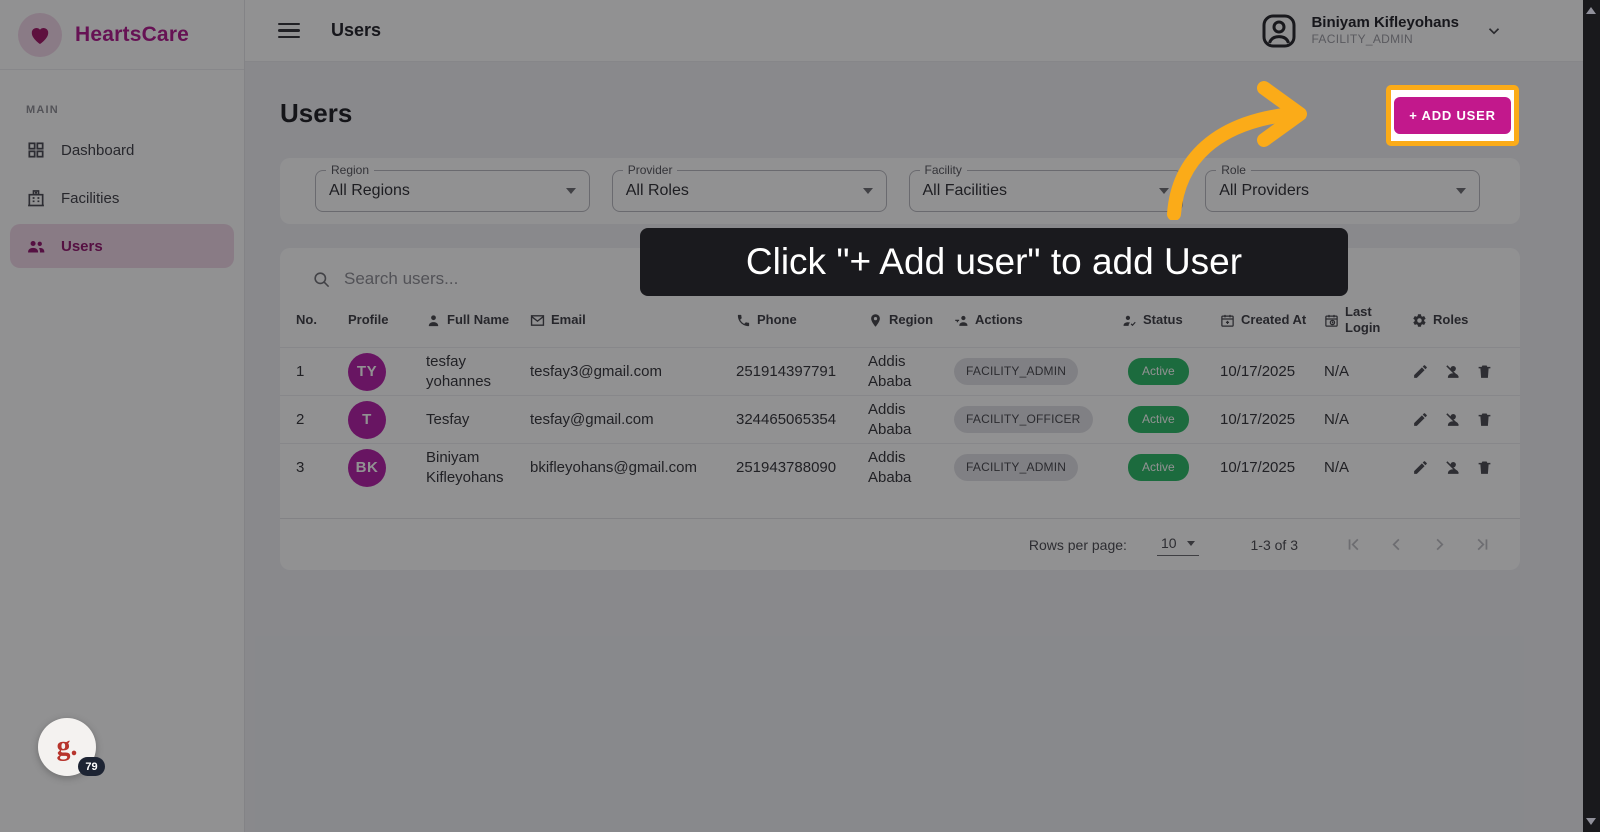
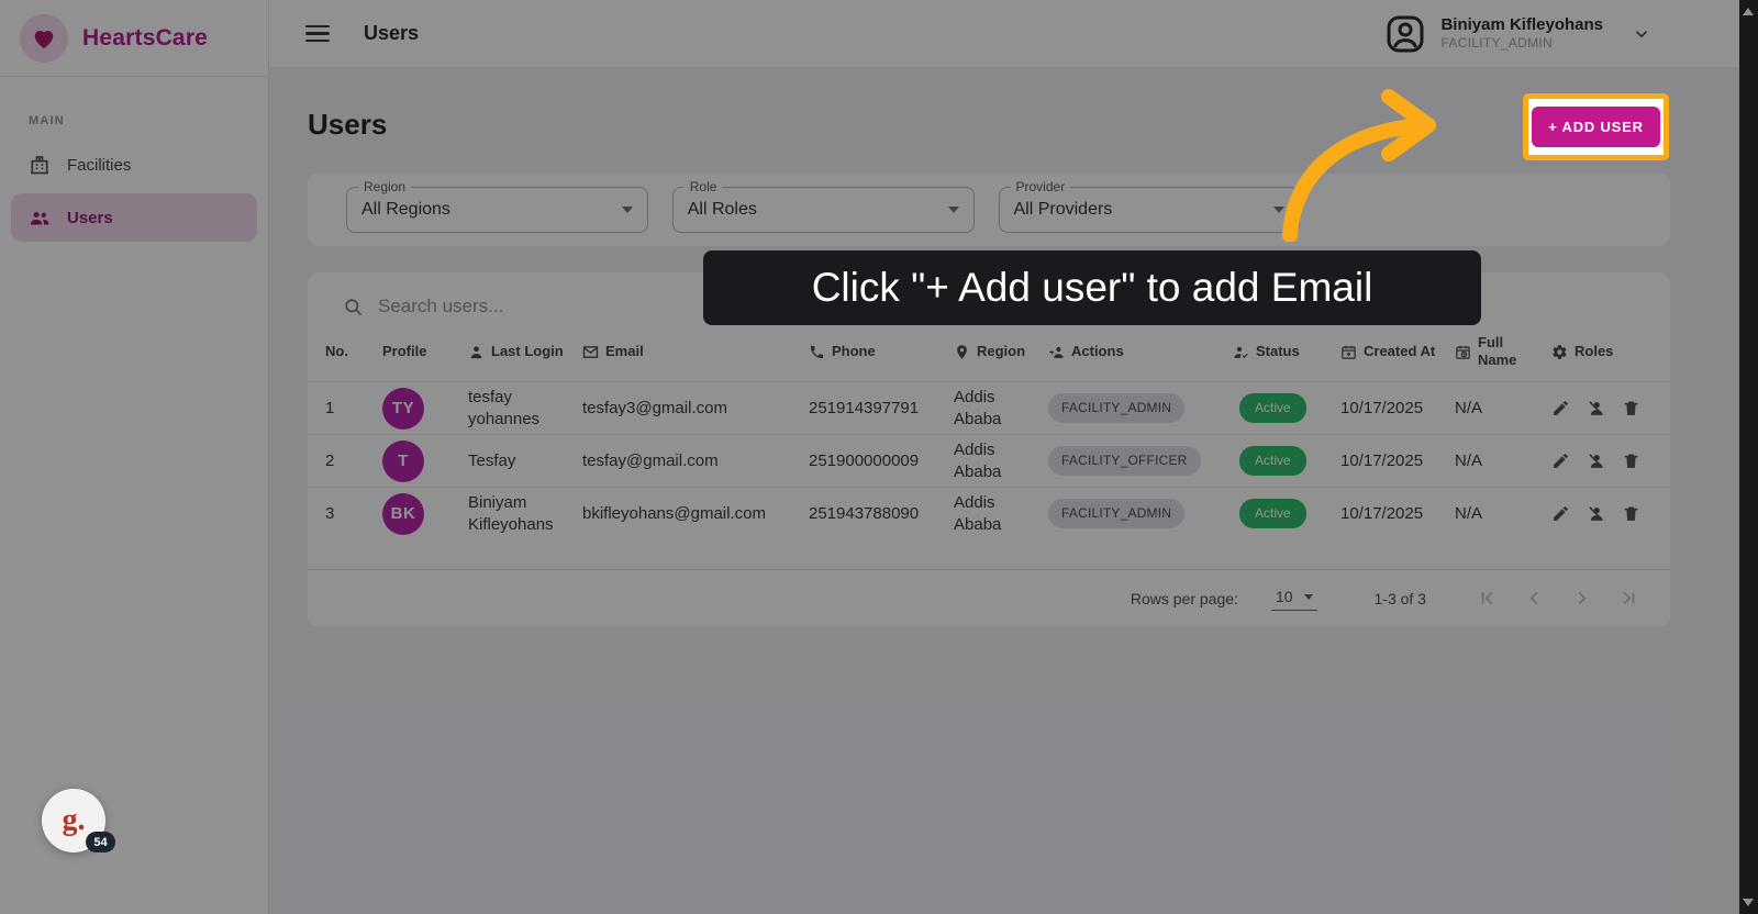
  HeartsCare
  MAIN
- Dashboard
  Facilities
  Users
  Users
  Biniyam Kifleyohans
  FACILITY_ADMIN
  Users
  Region
  All Regions
- Provider
+ Role
  All Roles
- Facility
- All Facilities
- Role
+ Provider
  All Providers
  Search users...
  No.
  Profile
- Full Name
+ Last Login
  Email
  Phone
  Region
  Actions
  Status
  Created At
- Last Login
+ Full Name
  Roles
  1
  TY
  tesfay yohannes
  tesfay3@gmail.com
  251914397791
  Addis Ababa
  FACILITY_ADMIN
  Active
  10/17/2025
  N/A
  2
  T
  Tesfay
  tesfay@gmail.com
- 324465065354
+ 251900000009
  Addis Ababa
  FACILITY_OFFICER
  Active
  10/17/2025
  N/A
  3
  BK
  Biniyam Kifleyohans
  bkifleyohans@gmail.com
  251943788090
  Addis Ababa
  FACILITY_ADMIN
  Active
  10/17/2025
  N/A
  Rows per page:
  10
  1-3 of 3
  + ADD USER
- Click "+ Add user" to add User
+ Click "+ Add user" to add Email
  g.
- 79
+ 54
